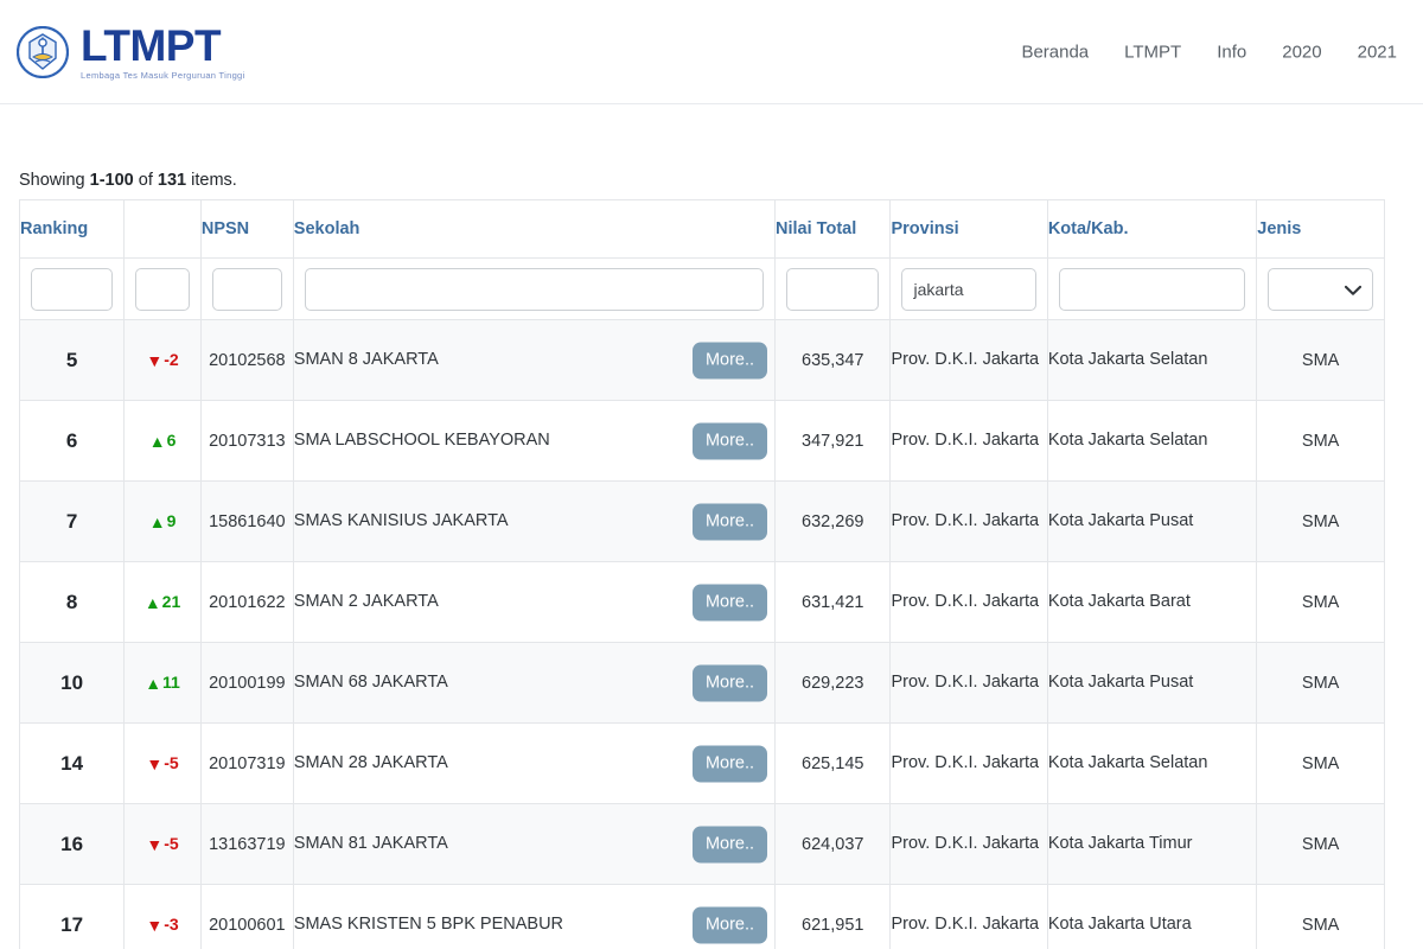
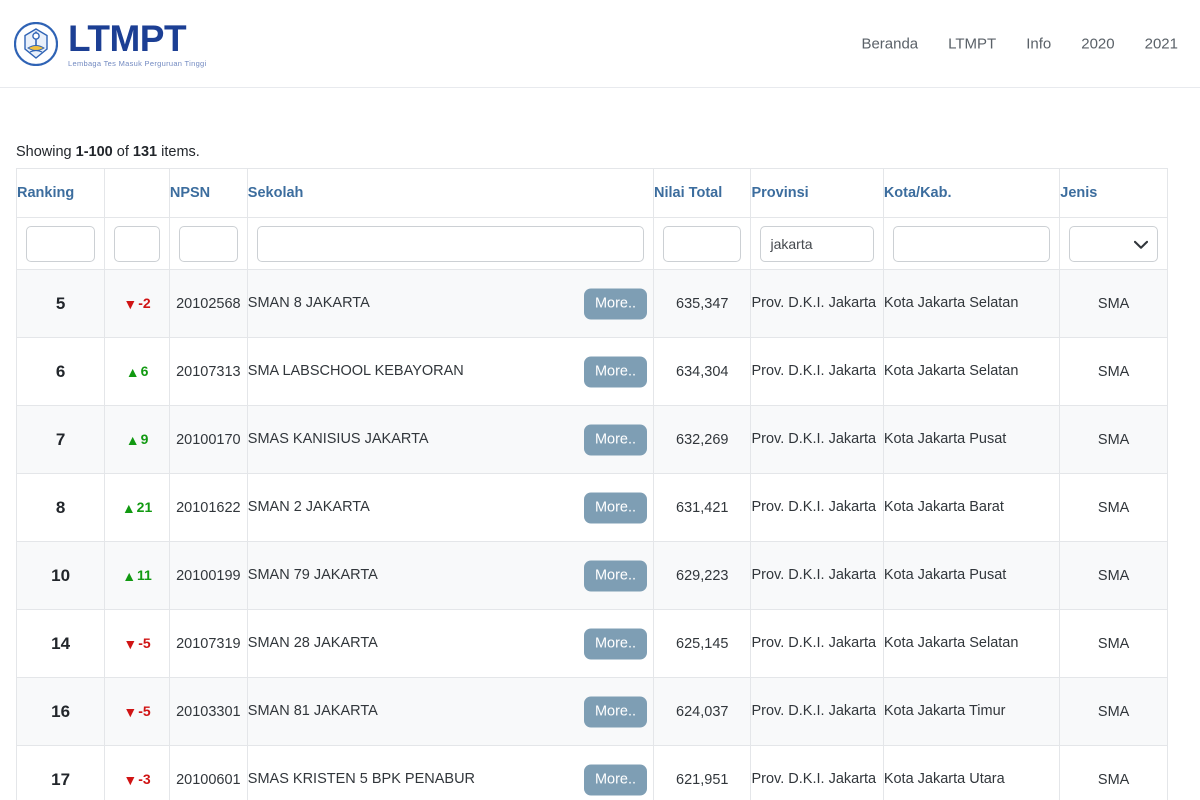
  LTMPT
  Lembaga Tes Masuk Perguruan Tinggi
  Beranda
  LTMPT
  Info
  2020
  2021
  Showing 1-100 of 131 items.
  Ranking		NPSN	Sekolah	Nilai Total	Provinsi	Kota/Kab.	Jenis
  					jakarta
  5	▼-2	20102568	SMAN 8 JAKARTA More..	635,347	Prov. D.K.I. Jakarta	Kota Jakarta Selatan	SMA
- 6	▲6	20107313	SMA LABSCHOOL KEBAYORAN More..	347,921	Prov. D.K.I. Jakarta	Kota Jakarta Selatan	SMA
+ 6	▲6	20107313	SMA LABSCHOOL KEBAYORAN More..	634,304	Prov. D.K.I. Jakarta	Kota Jakarta Selatan	SMA
- 7	▲9	15861640	SMAS KANISIUS JAKARTA More..	632,269	Prov. D.K.I. Jakarta	Kota Jakarta Pusat	SMA
+ 7	▲9	20100170	SMAS KANISIUS JAKARTA More..	632,269	Prov. D.K.I. Jakarta	Kota Jakarta Pusat	SMA
  8	▲21	20101622	SMAN 2 JAKARTA More..	631,421	Prov. D.K.I. Jakarta	Kota Jakarta Barat	SMA
- 10	▲11	20100199	SMAN 68 JAKARTA More..	629,223	Prov. D.K.I. Jakarta	Kota Jakarta Pusat	SMA
+ 10	▲11	20100199	SMAN 79 JAKARTA More..	629,223	Prov. D.K.I. Jakarta	Kota Jakarta Pusat	SMA
  14	▼-5	20107319	SMAN 28 JAKARTA More..	625,145	Prov. D.K.I. Jakarta	Kota Jakarta Selatan	SMA
- 16	▼-5	13163719	SMAN 81 JAKARTA More..	624,037	Prov. D.K.I. Jakarta	Kota Jakarta Timur	SMA
+ 16	▼-5	20103301	SMAN 81 JAKARTA More..	624,037	Prov. D.K.I. Jakarta	Kota Jakarta Timur	SMA
  17	▼-3	20100601	SMAS KRISTEN 5 BPK PENABUR More..	621,951	Prov. D.K.I. Jakarta	Kota Jakarta Utara	SMA
